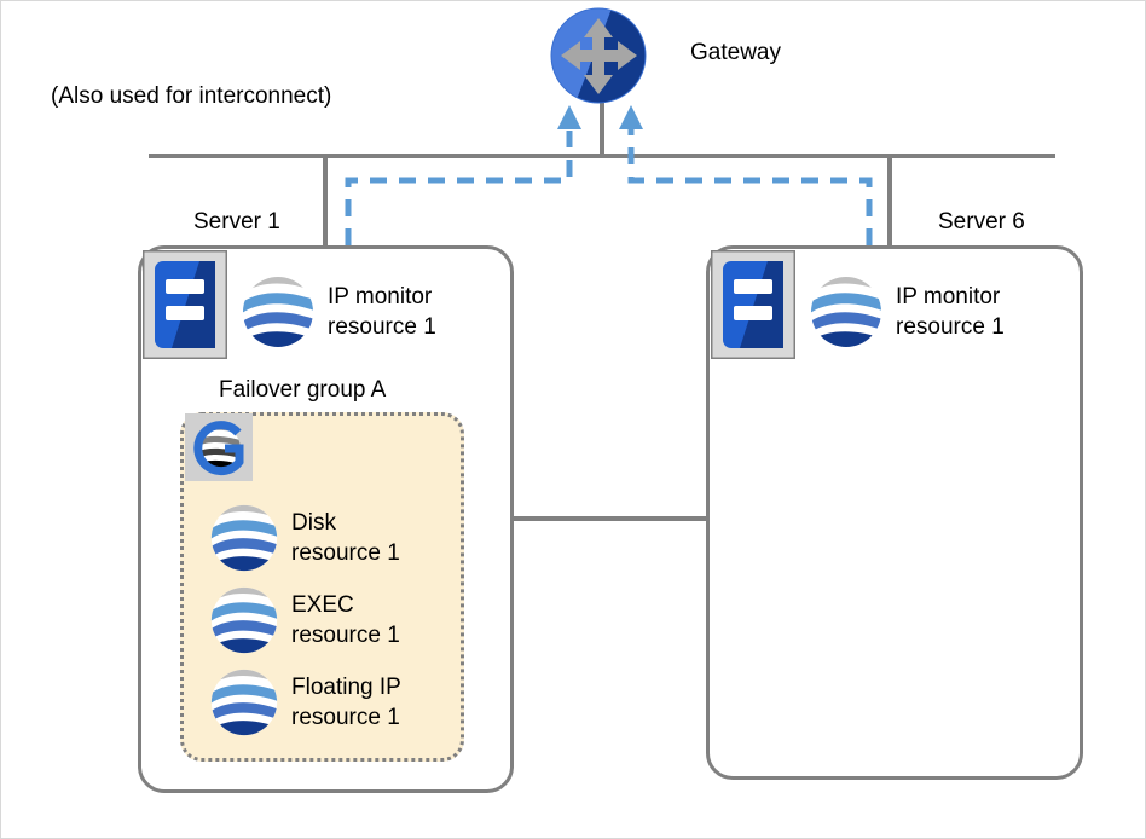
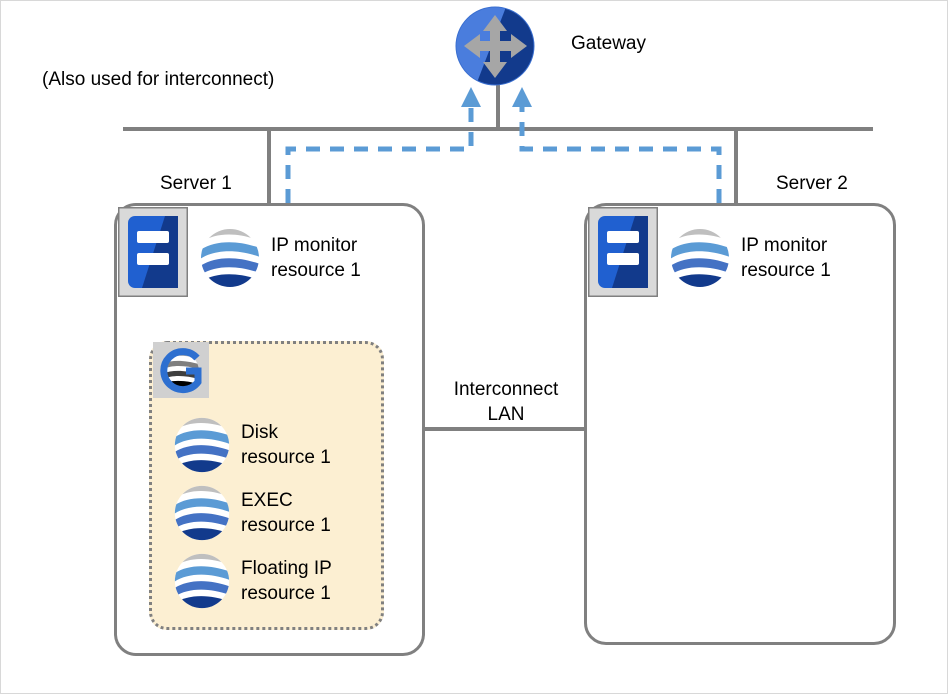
  Gateway
  (Also used for interconnect)
  Server 1
- Server 6
+ Server 2
+ Interconnect
+ LAN
  IP monitor
  resource 1
- Failover group A
  Disk
  resource 1
  EXEC
  resource 1
  Floating IP
  resource 1
  IP monitor
  resource 1
